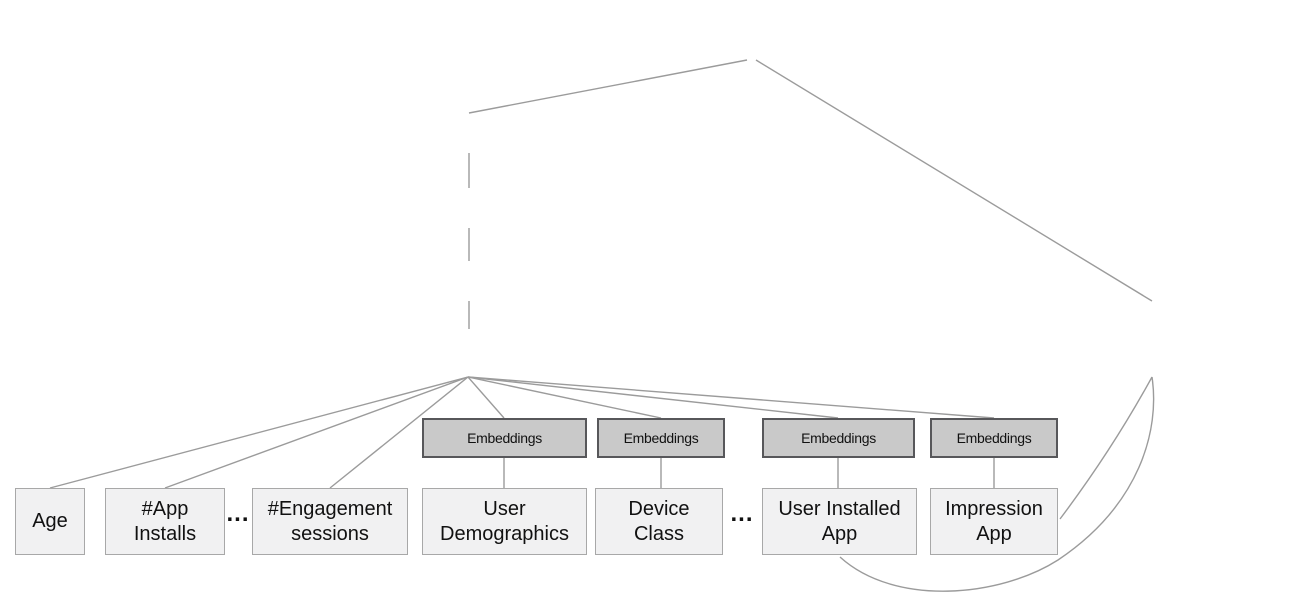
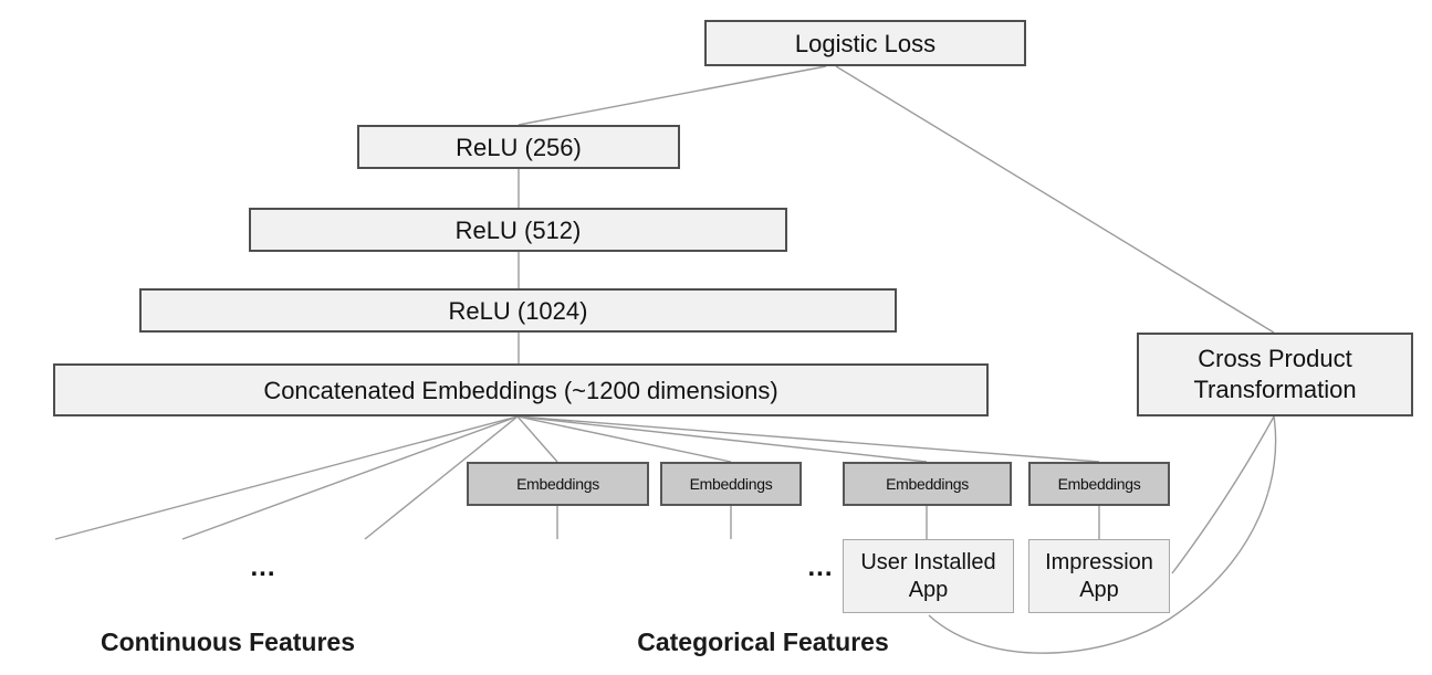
+ Logistic Loss
+ ReLU (256)
+ ReLU (512)
+ ReLU (1024)
+ Concatenated Embeddings (~1200 dimensions)
+ Cross Product
+ Transformation
  Embeddings
  Embeddings
  Embeddings
  Embeddings
- Age
- #App
- Installs
  ...
- #Engagement
- sessions
- User
- Demographics
- Device
- Class
  ...
  User Installed
  App
  Impression
  App
+ Continuous Features
+ Categorical Features
